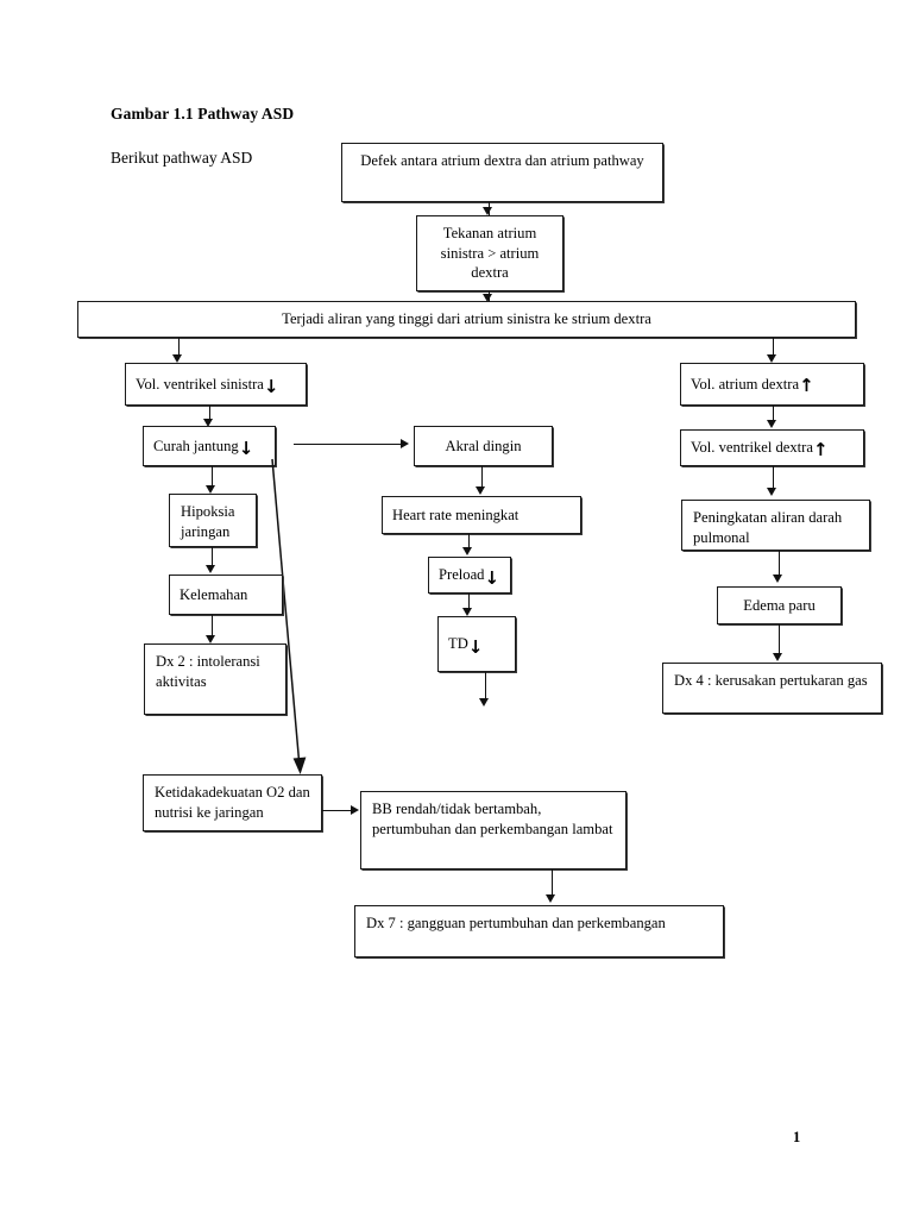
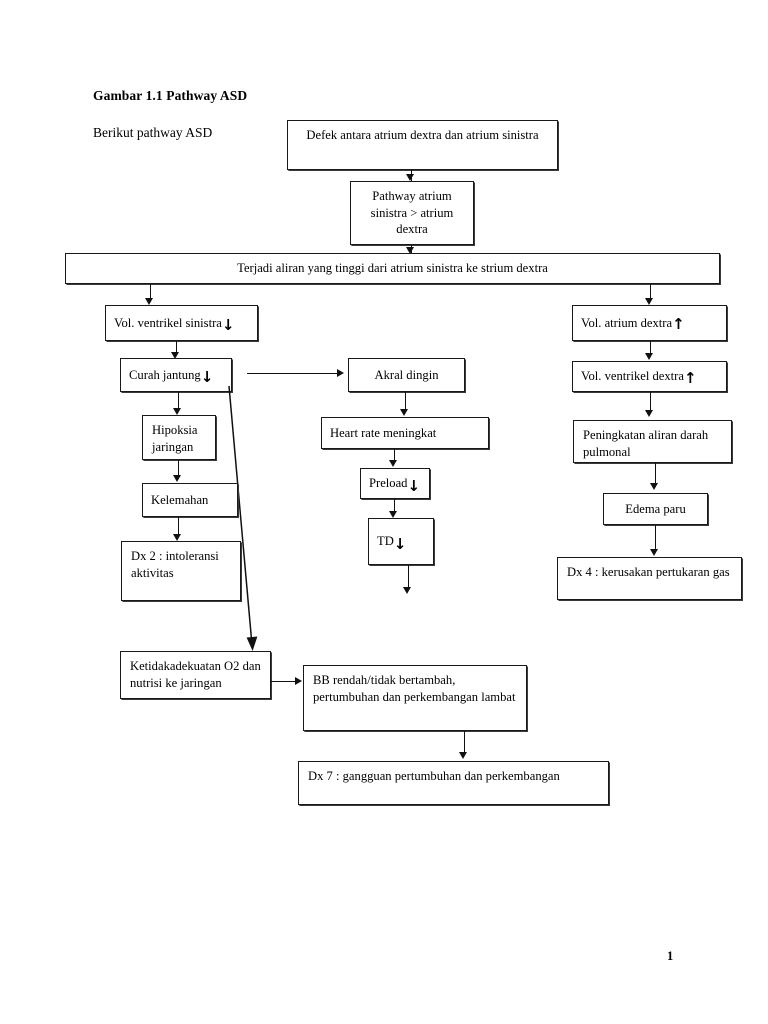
  Gambar 1.1 Pathway ASD
  Berikut pathway ASD
  1
- Defek antara atrium dextra dan atrium pathway
+ Defek antara atrium dextra dan atrium sinistra
- Tekanan atrium sinistra > atrium dextra
+ Pathway atrium sinistra > atrium dextra
  Terjadi aliran yang tinggi dari atrium sinistra ke strium dextra
  Vol. ventrikel sinistra
  Curah jantung
  Hipoksia jaringan
  Kelemahan
  Dx 2 : intoleransi aktivitas
  Ketidakadekuatan O2 dan nutrisi ke jaringan
  Akral dingin
  Heart rate meningkat
  Preload
  ↓
  TD
  ↓
  Vol. atrium dextra
  ↑
  Vol. ventrikel dextra
  ↑
  Peningkatan aliran darah pulmonal
  Edema paru
  Dx 4 : kerusakan pertukaran gas
  BB rendah/tidak bertambah, pertumbuhan dan perkembangan lambat
  Dx 7 : gangguan pertumbuhan dan perkembangan
